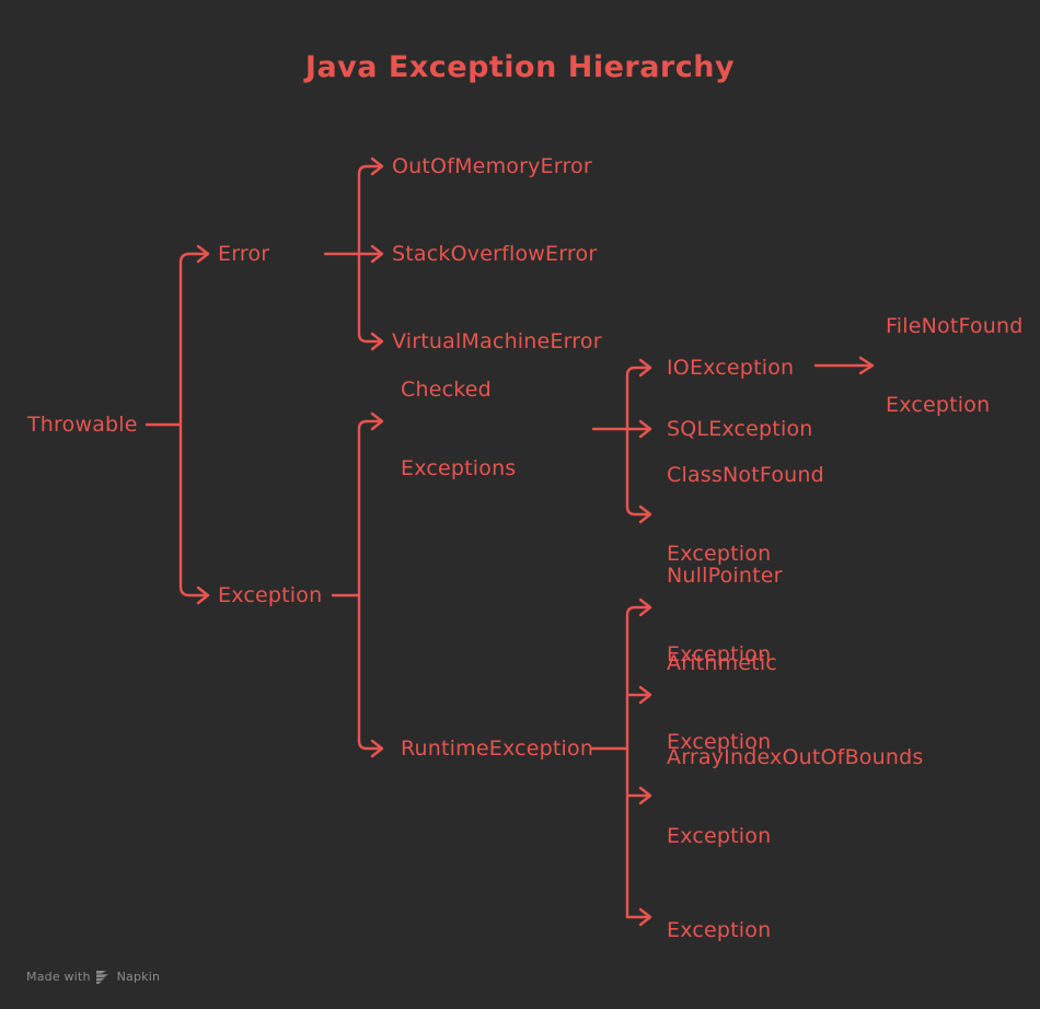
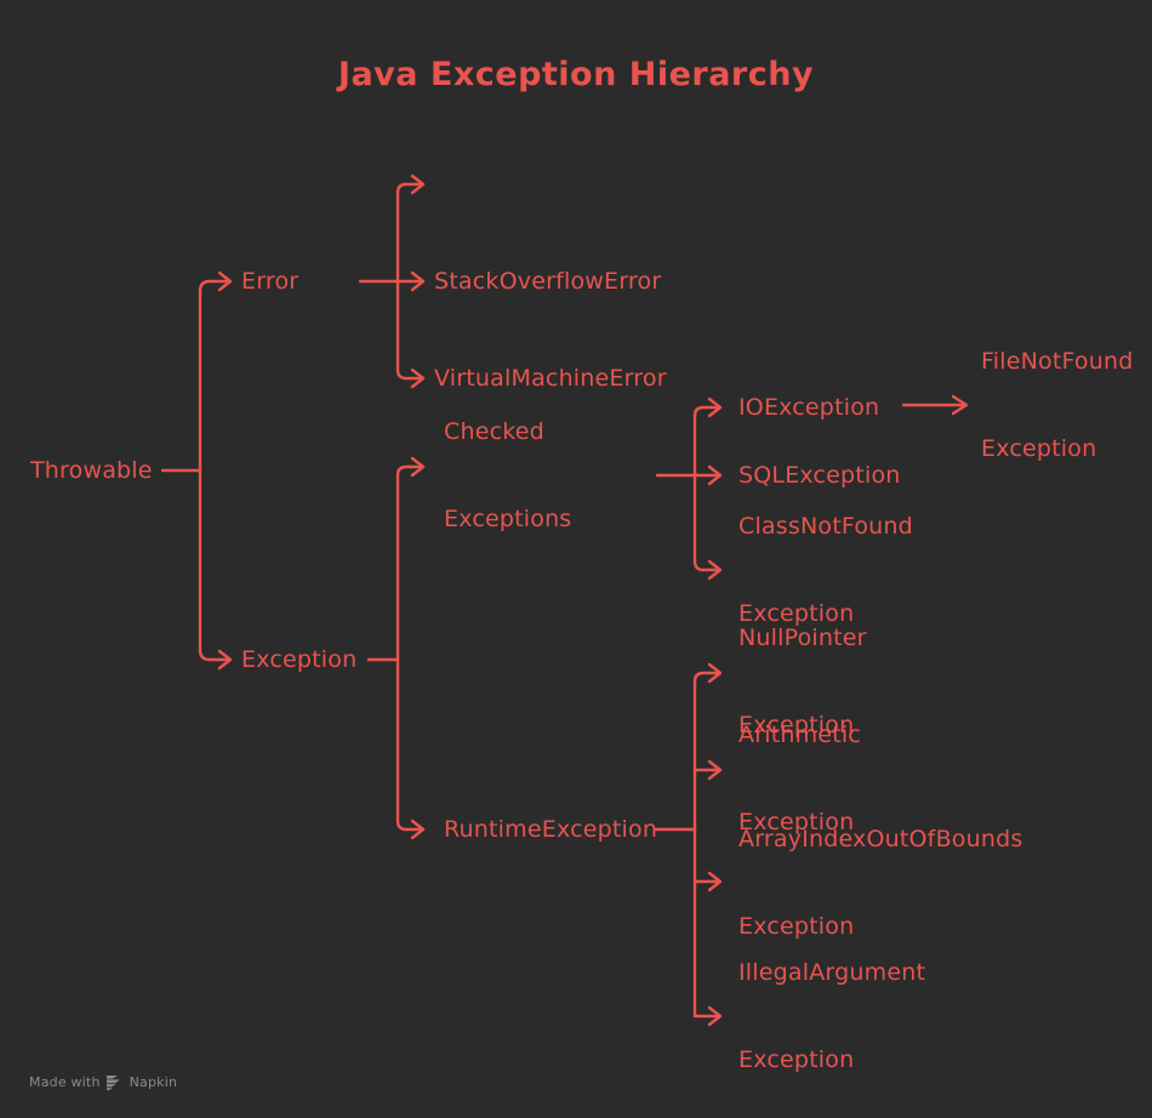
  Java Exception Hierarchy
  Throwable
  Error
  Exception
- OutOfMemoryError
  StackOverflowError
  VirtualMachineError
  Checked
  Exceptions
  RuntimeException
  IOException
  SQLException
  ClassNotFound
  Exception
  FileNotFound
  Exception
  NullPointer
  Exception
  Arithmetic
  Exception
  ArrayIndexOutOfBounds
  Exception
+ IllegalArgument
  Exception
  Made with
  Napkin
